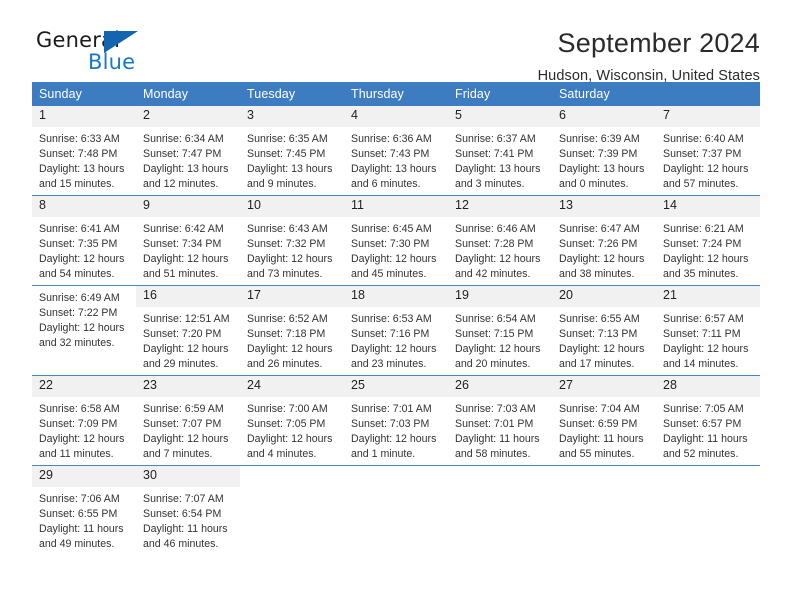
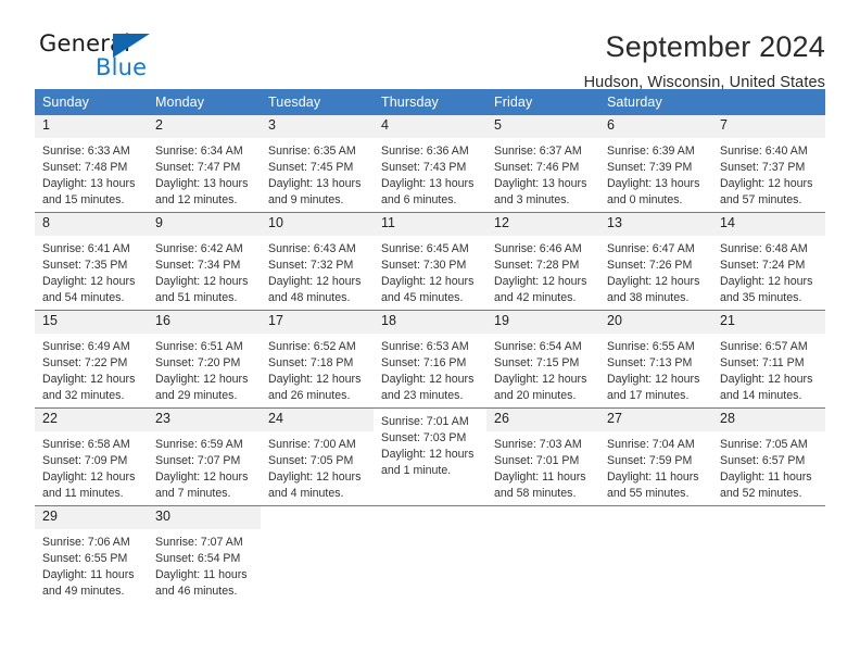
  General
  Blue
  September 2024
  Hudson, Wisconsin, United States
  Sunday
  Monday
  Tuesday
  Thursday
  Friday
  Saturday
  1
  Sunrise: 6:33 AM
  Sunset: 7:48 PM
  Daylight: 13 hours
  and 15 minutes.
  2
  Sunrise: 6:34 AM
  Sunset: 7:47 PM
  Daylight: 13 hours
  and 12 minutes.
  3
  Sunrise: 6:35 AM
  Sunset: 7:45 PM
  Daylight: 13 hours
  and 9 minutes.
  4
  Sunrise: 6:36 AM
  Sunset: 7:43 PM
  Daylight: 13 hours
  and 6 minutes.
  5
  Sunrise: 6:37 AM
- Sunset: 7:41 PM
+ Sunset: 7:46 PM
  Daylight: 13 hours
  and 3 minutes.
  6
  Sunrise: 6:39 AM
  Sunset: 7:39 PM
  Daylight: 13 hours
  and 0 minutes.
  7
  Sunrise: 6:40 AM
  Sunset: 7:37 PM
  Daylight: 12 hours
  and 57 minutes.
  8
  Sunrise: 6:41 AM
  Sunset: 7:35 PM
  Daylight: 12 hours
  and 54 minutes.
  9
  Sunrise: 6:42 AM
  Sunset: 7:34 PM
  Daylight: 12 hours
  and 51 minutes.
  10
  Sunrise: 6:43 AM
  Sunset: 7:32 PM
  Daylight: 12 hours
- and 73 minutes.
+ and 48 minutes.
  11
  Sunrise: 6:45 AM
  Sunset: 7:30 PM
  Daylight: 12 hours
  and 45 minutes.
  12
  Sunrise: 6:46 AM
  Sunset: 7:28 PM
  Daylight: 12 hours
  and 42 minutes.
  13
  Sunrise: 6:47 AM
  Sunset: 7:26 PM
  Daylight: 12 hours
  and 38 minutes.
  14
- Sunrise: 6:21 AM
+ Sunrise: 6:48 AM
  Sunset: 7:24 PM
  Daylight: 12 hours
  and 35 minutes.
+ 15
  Sunrise: 6:49 AM
  Sunset: 7:22 PM
  Daylight: 12 hours
  and 32 minutes.
  16
- Sunrise: 12:51 AM
+ Sunrise: 6:51 AM
  Sunset: 7:20 PM
  Daylight: 12 hours
  and 29 minutes.
  17
  Sunrise: 6:52 AM
  Sunset: 7:18 PM
  Daylight: 12 hours
  and 26 minutes.
  18
  Sunrise: 6:53 AM
  Sunset: 7:16 PM
  Daylight: 12 hours
  and 23 minutes.
  19
  Sunrise: 6:54 AM
  Sunset: 7:15 PM
  Daylight: 12 hours
  and 20 minutes.
  20
  Sunrise: 6:55 AM
  Sunset: 7:13 PM
  Daylight: 12 hours
  and 17 minutes.
  21
  Sunrise: 6:57 AM
  Sunset: 7:11 PM
  Daylight: 12 hours
  and 14 minutes.
  22
  Sunrise: 6:58 AM
  Sunset: 7:09 PM
  Daylight: 12 hours
  and 11 minutes.
  23
  Sunrise: 6:59 AM
  Sunset: 7:07 PM
  Daylight: 12 hours
  and 7 minutes.
  24
  Sunrise: 7:00 AM
  Sunset: 7:05 PM
  Daylight: 12 hours
  and 4 minutes.
- 25
  Sunrise: 7:01 AM
  Sunset: 7:03 PM
  Daylight: 12 hours
  and 1 minute.
  26
  Sunrise: 7:03 AM
  Sunset: 7:01 PM
  Daylight: 11 hours
  and 58 minutes.
  27
  Sunrise: 7:04 AM
- Sunset: 6:59 PM
+ Sunset: 7:59 PM
  Daylight: 11 hours
  and 55 minutes.
  28
  Sunrise: 7:05 AM
  Sunset: 6:57 PM
  Daylight: 11 hours
  and 52 minutes.
  29
  Sunrise: 7:06 AM
  Sunset: 6:55 PM
  Daylight: 11 hours
  and 49 minutes.
  30
  Sunrise: 7:07 AM
  Sunset: 6:54 PM
  Daylight: 11 hours
  and 46 minutes.
